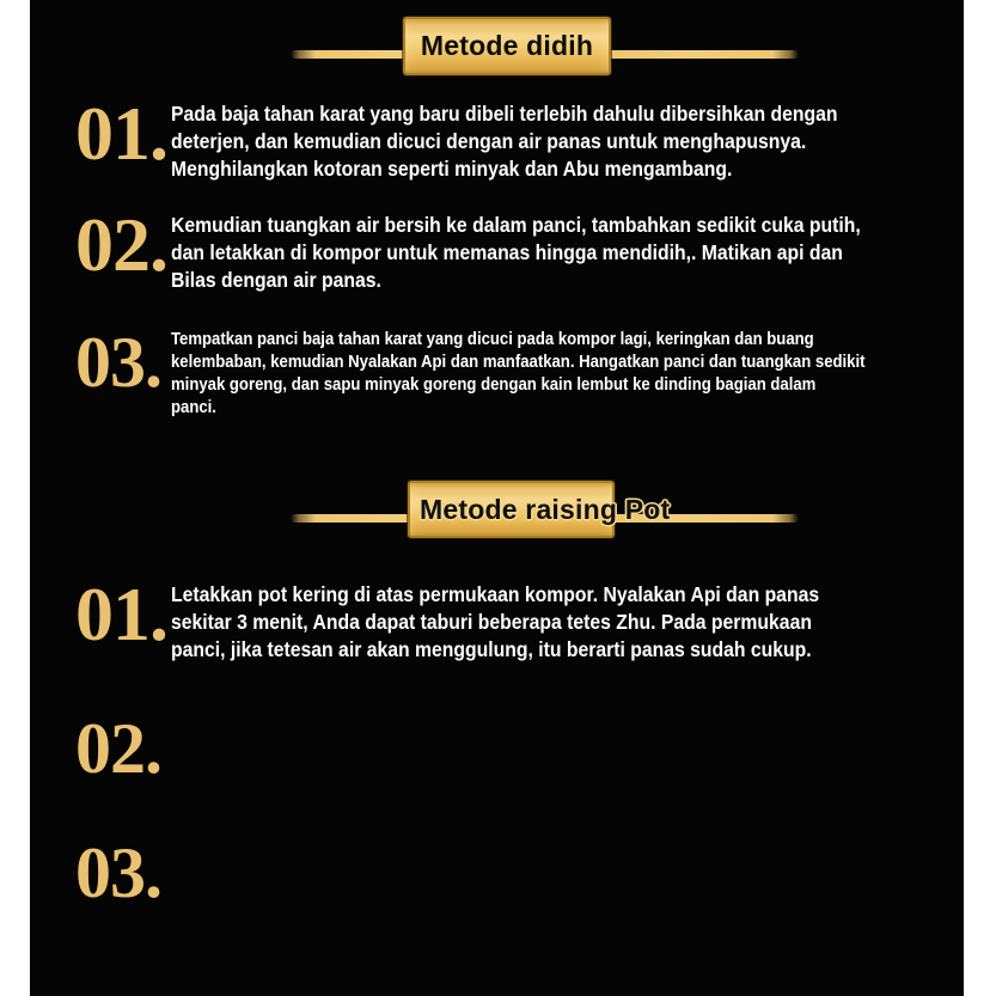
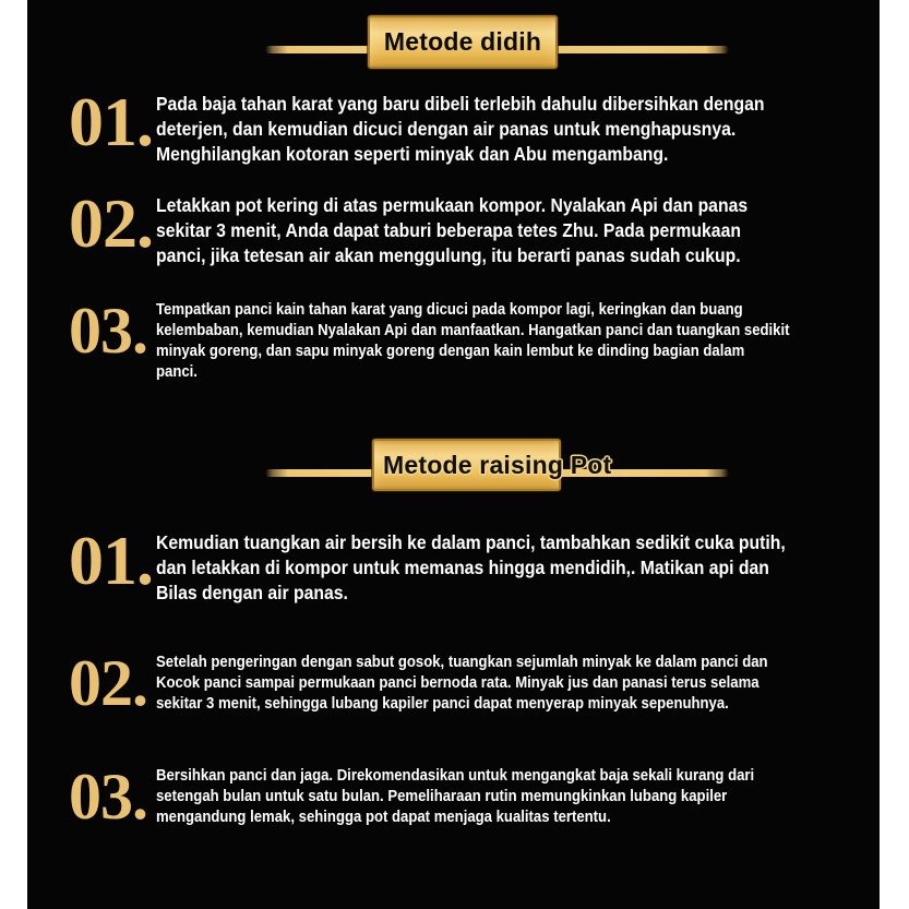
  Metode didih
  01.
  Pada baja tahan karat yang baru dibeli terlebih dahulu dibersihkan dengan deterjen, dan kemudian dicuci dengan air panas untuk menghapusnya. Menghilangkan kotoran seperti minyak dan Abu mengambang.
  02.
- Kemudian tuangkan air bersih ke dalam panci, tambahkan sedikit cuka putih, dan letakkan di kompor untuk memanas hingga mendidih,. Matikan api dan Bilas dengan air panas.
+ Letakkan pot kering di atas permukaan kompor. Nyalakan Api dan panas sekitar 3 menit, Anda dapat taburi beberapa tetes Zhu. Pada permukaan panci, jika tetesan air akan menggulung, itu berarti panas sudah cukup.
  03.
- Tempatkan panci baja tahan karat yang dicuci pada kompor lagi, keringkan dan buang kelembaban, kemudian Nyalakan Api dan manfaatkan. Hangatkan panci dan tuangkan sedikit minyak goreng, dan sapu minyak goreng dengan kain lembut ke dinding bagian dalam panci.
+ Tempatkan panci kain tahan karat yang dicuci pada kompor lagi, keringkan dan buang kelembaban, kemudian Nyalakan Api dan manfaatkan. Hangatkan panci dan tuangkan sedikit minyak goreng, dan sapu minyak goreng dengan kain lembut ke dinding bagian dalam panci.
  Metode raising Pot
  01.
- Letakkan pot kering di atas permukaan kompor. Nyalakan Api dan panas sekitar 3 menit, Anda dapat taburi beberapa tetes Zhu. Pada permukaan panci, jika tetesan air akan menggulung, itu berarti panas sudah cukup.
+ Kemudian tuangkan air bersih ke dalam panci, tambahkan sedikit cuka putih, dan letakkan di kompor untuk memanas hingga mendidih,. Matikan api dan Bilas dengan air panas.
  02.
+ Setelah pengeringan dengan sabut gosok, tuangkan sejumlah minyak ke dalam panci dan Kocok panci sampai permukaan panci bernoda rata. Minyak jus dan panasi terus selama sekitar 3 menit, sehingga lubang kapiler panci dapat menyerap minyak sepenuhnya.
  03.
+ Bersihkan panci dan jaga. Direkomendasikan untuk mengangkat baja sekali kurang dari setengah bulan untuk satu bulan. Pemeliharaan rutin memungkinkan lubang kapiler mengandung lemak, sehingga pot dapat menjaga kualitas tertentu.
